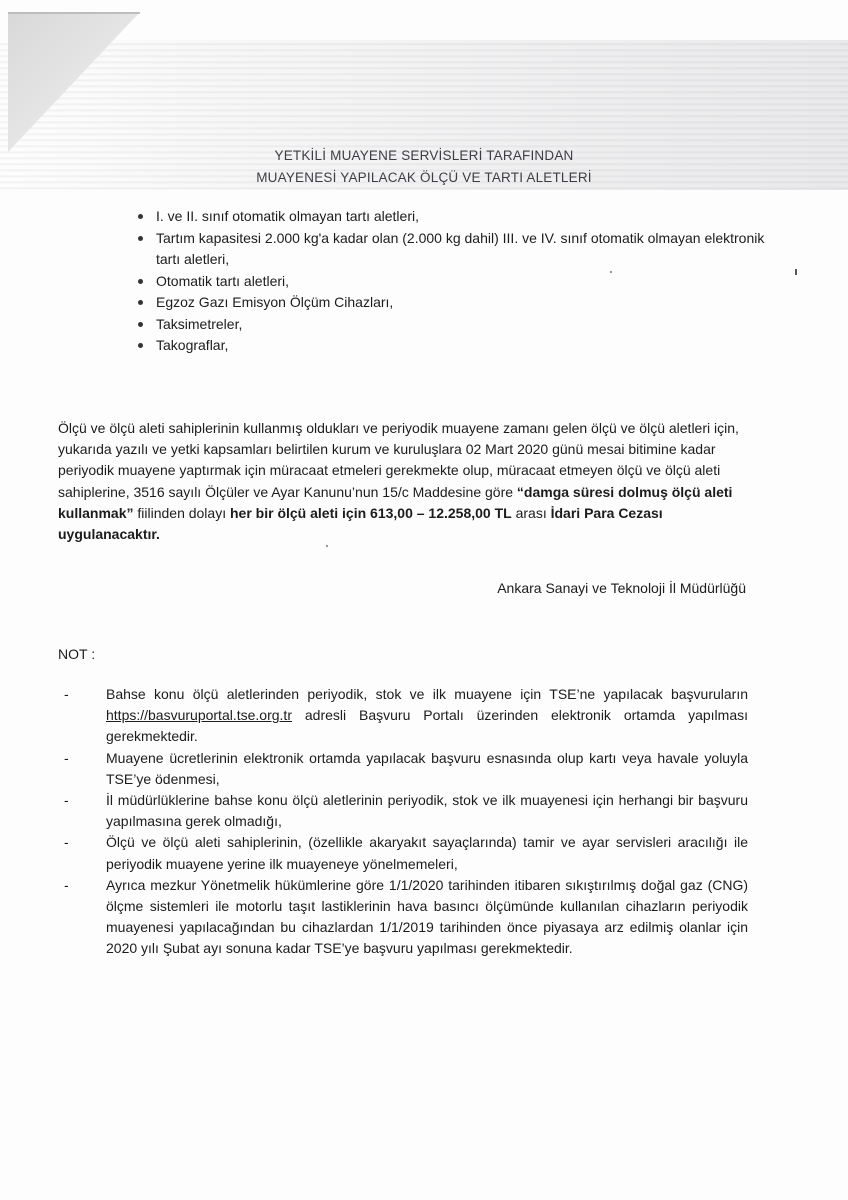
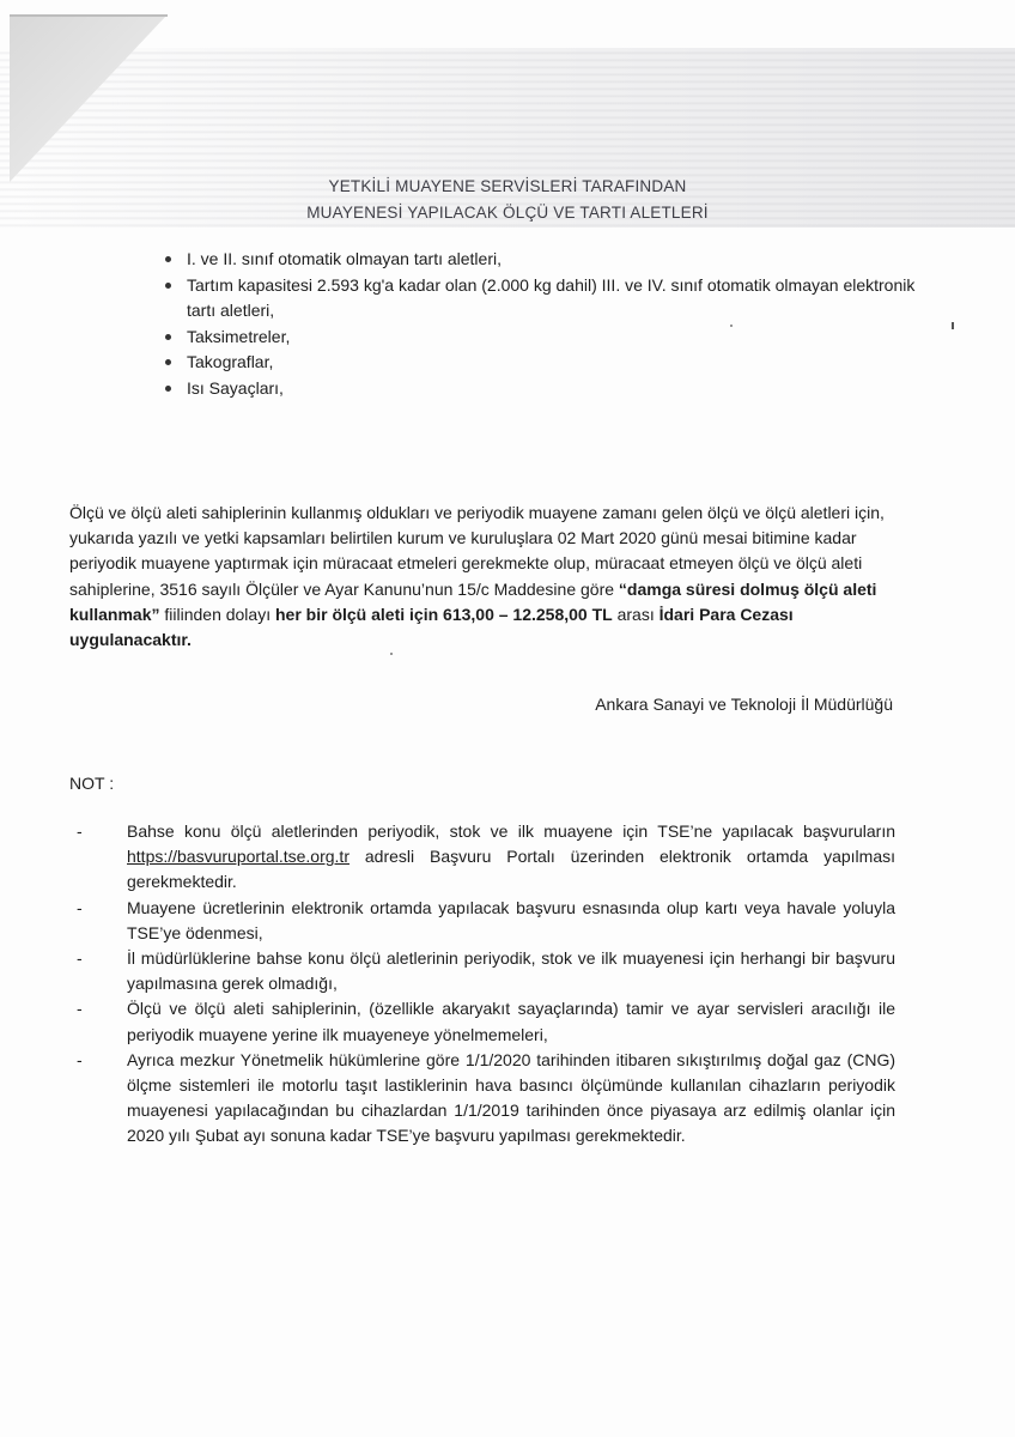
  YETKİLİ MUAYENE SERVİSLERİ TARAFINDAN
  MUAYENESİ YAPILACAK ÖLÇÜ VE TARTI ALETLERİ
  I. ve II. sınıf otomatik olmayan tartı aletleri,
- Tartım kapasitesi 2.000 kg'a kadar olan (2.000 kg dahil) III. ve IV. sınıf otomatik olmayan elektronik tartı aletleri,
+ Tartım kapasitesi 2.593 kg'a kadar olan (2.000 kg dahil) III. ve IV. sınıf otomatik olmayan elektronik tartı aletleri,
- Otomatik tartı aletleri,
- Egzoz Gazı Emisyon Ölçüm Cihazları,
  Taksimetreler,
  Takograflar,
+ Isı Sayaçları,
  Ölçü ve ölçü aleti sahiplerinin kullanmış oldukları ve periyodik muayene zamanı gelen ölçü ve ölçü aletleri için, yukarıda yazılı ve yetki kapsamları belirtilen kurum ve kuruluşlara 02 Mart 2020 günü mesai bitimine kadar periyodik muayene yaptırmak için müracaat etmeleri gerekmekte olup, müracaat etmeyen ölçü ve ölçü aleti sahiplerine, 3516 sayılı Ölçüler ve Ayar Kanunu’nun 15/c Maddesine göre “damga süresi dolmuş ölçü aleti kullanmak” fiilinden dolayı her bir ölçü aleti için 613,00 – 12.258,00 TL arası İdari Para Cezası uygulanacaktır.
  Ankara Sanayi ve Teknoloji İl Müdürlüğü
  NOT :
  -
  Bahse konu ölçü aletlerinden periyodik, stok ve ilk muayene için TSE’ne yapılacak başvuruların https://basvuruportal.tse.org.tr adresli Başvuru Portalı üzerinden elektronik ortamda yapılması gerekmektedir.
  -
  Muayene ücretlerinin elektronik ortamda yapılacak başvuru esnasında olup kartı veya havale yoluyla TSE’ye ödenmesi,
  -
  İl müdürlüklerine bahse konu ölçü aletlerinin periyodik, stok ve ilk muayenesi için herhangi bir başvuru yapılmasına gerek olmadığı,
  -
  Ölçü ve ölçü aleti sahiplerinin, (özellikle akaryakıt sayaçlarında) tamir ve ayar servisleri aracılığı ile periyodik muayene yerine ilk muayeneye yönelmemeleri,
  -
  Ayrıca mezkur Yönetmelik hükümlerine göre 1/1/2020 tarihinden itibaren sıkıştırılmış doğal gaz (CNG) ölçme sistemleri ile motorlu taşıt lastiklerinin hava basıncı ölçümünde kullanılan cihazların periyodik muayenesi yapılacağından bu cihazlardan 1/1/2019 tarihinden önce piyasaya arz edilmiş olanlar için 2020 yılı Şubat ayı sonuna kadar TSE’ye başvuru yapılması gerekmektedir.
